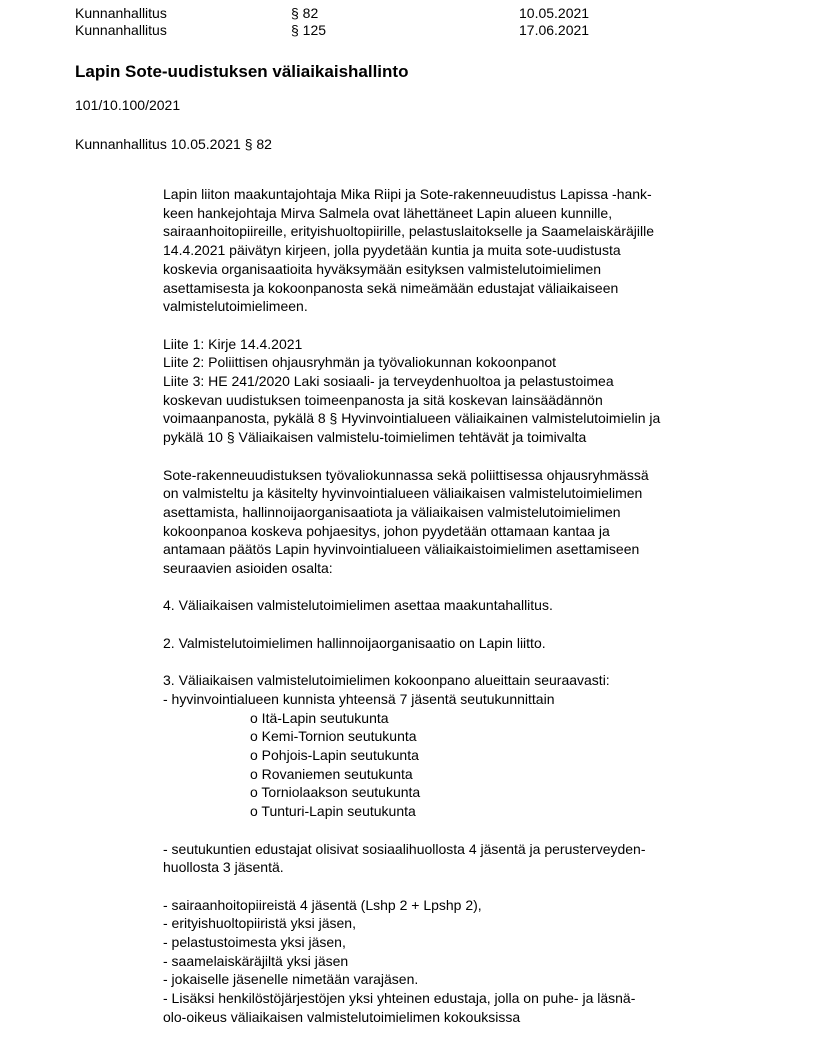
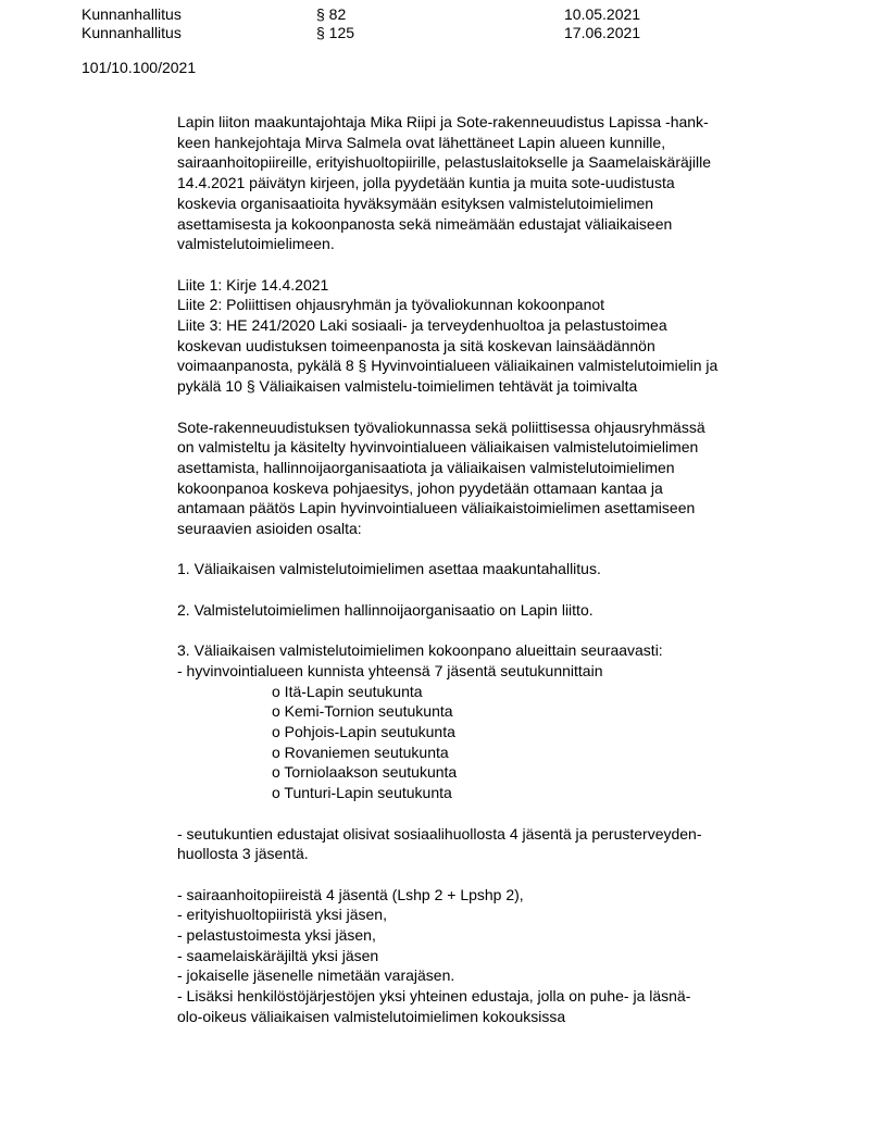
  Kunnanhallitus
  § 82
  10.05.2021
  Kunnanhallitus
  § 125
  17.06.2021
- Lapin Sote-uudistuksen väliaikaishallinto
  101/10.100/2021
- Kunnanhallitus 10.05.2021 § 82
  Lapin liiton maakuntajohtaja Mika Riipi ja Sote-rakenneuudistus Lapissa -hank-
  keen hankejohtaja Mirva Salmela ovat lähettäneet Lapin alueen kunnille,
  sairaanhoitopiireille, erityishuoltopiirille, pelastuslaitokselle ja Saamelaiskäräjille
  14.4.2021 päivätyn kirjeen, jolla pyydetään kuntia ja muita sote-uudistusta
  koskevia organisaatioita hyväksymään esityksen valmistelutoimielimen
  asettamisesta ja kokoonpanosta sekä nimeämään edustajat väliaikaiseen
  valmistelutoimielimeen.
  Liite 1: Kirje 14.4.2021
  Liite 2: Poliittisen ohjausryhmän ja työvaliokunnan kokoonpanot
  Liite 3: HE 241/2020 Laki sosiaali- ja terveydenhuoltoa ja pelastustoimea
  koskevan uudistuksen toimeenpanosta ja sitä koskevan lainsäädännön
  voimaanpanosta, pykälä 8 § Hyvinvointialueen väliaikainen valmistelutoimielin ja
  pykälä 10 § Väliaikaisen valmistelu-toimielimen tehtävät ja toimivalta
  Sote-rakenneuudistuksen työvaliokunnassa sekä poliittisessa ohjausryhmässä
  on valmisteltu ja käsitelty hyvinvointialueen väliaikaisen valmistelutoimielimen
  asettamista, hallinnoijaorganisaatiota ja väliaikaisen valmistelutoimielimen
  kokoonpanoa koskeva pohjaesitys, johon pyydetään ottamaan kantaa ja
  antamaan päätös Lapin hyvinvointialueen väliaikaistoimielimen asettamiseen
  seuraavien asioiden osalta:
- 4. Väliaikaisen valmistelutoimielimen asettaa maakuntahallitus.
+ 1. Väliaikaisen valmistelutoimielimen asettaa maakuntahallitus.
  2. Valmistelutoimielimen hallinnoijaorganisaatio on Lapin liitto.
  3. Väliaikaisen valmistelutoimielimen kokoonpano alueittain seuraavasti:
  - hyvinvointialueen kunnista yhteensä 7 jäsentä seutukunnittain
  o Itä-Lapin seutukunta
  o Kemi-Tornion seutukunta
  o Pohjois-Lapin seutukunta
  o Rovaniemen seutukunta
  o Torniolaakson seutukunta
  o Tunturi-Lapin seutukunta
  - seutukuntien edustajat olisivat sosiaalihuollosta 4 jäsentä ja perusterveyden-
  huollosta 3 jäsentä.
  - sairaanhoitopiireistä 4 jäsentä (Lshp 2 + Lpshp 2),
  - erityishuoltopiiristä yksi jäsen,
  - pelastustoimesta yksi jäsen,
  - saamelaiskäräjiltä yksi jäsen
  - jokaiselle jäsenelle nimetään varajäsen.
  - Lisäksi henkilöstöjärjestöjen yksi yhteinen edustaja, jolla on puhe- ja läsnä-
  olo-oikeus väliaikaisen valmistelutoimielimen kokouksissa
